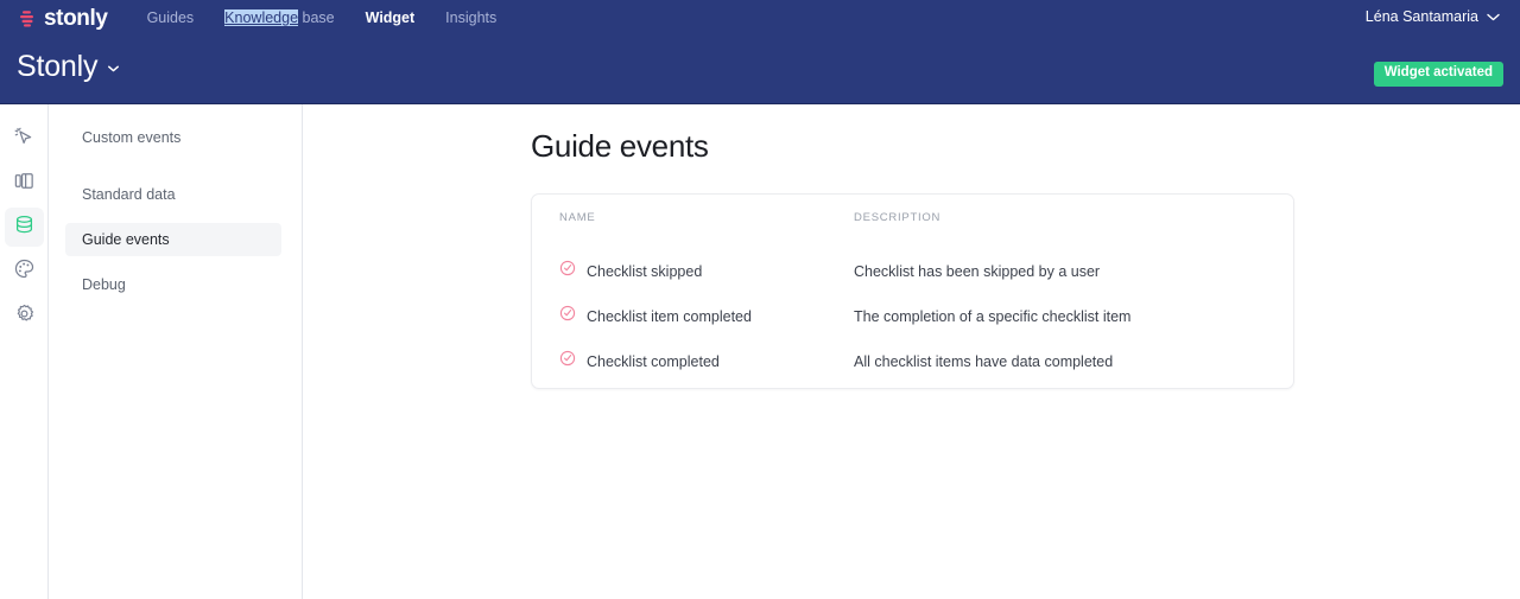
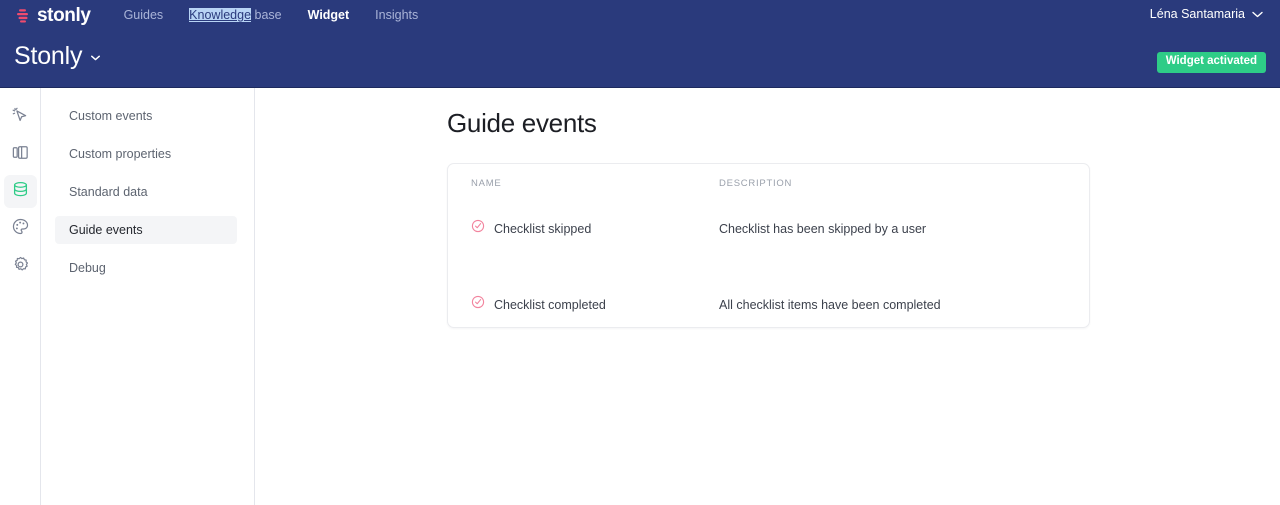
  stonly
  Guides
  Knowledge base
  Widget
  Insights
  Léna Santamaria
  Stonly
  Widget activated
  Custom events
+ Custom properties
  Standard data
  Guide events
  Debug
  Guide events
  NAME
  DESCRIPTION
  Checklist skipped
  Checklist has been skipped by a user
- Checklist item completed
- The completion of a specific checklist item
  Checklist completed
- All checklist items have data completed
+ All checklist items have been completed
